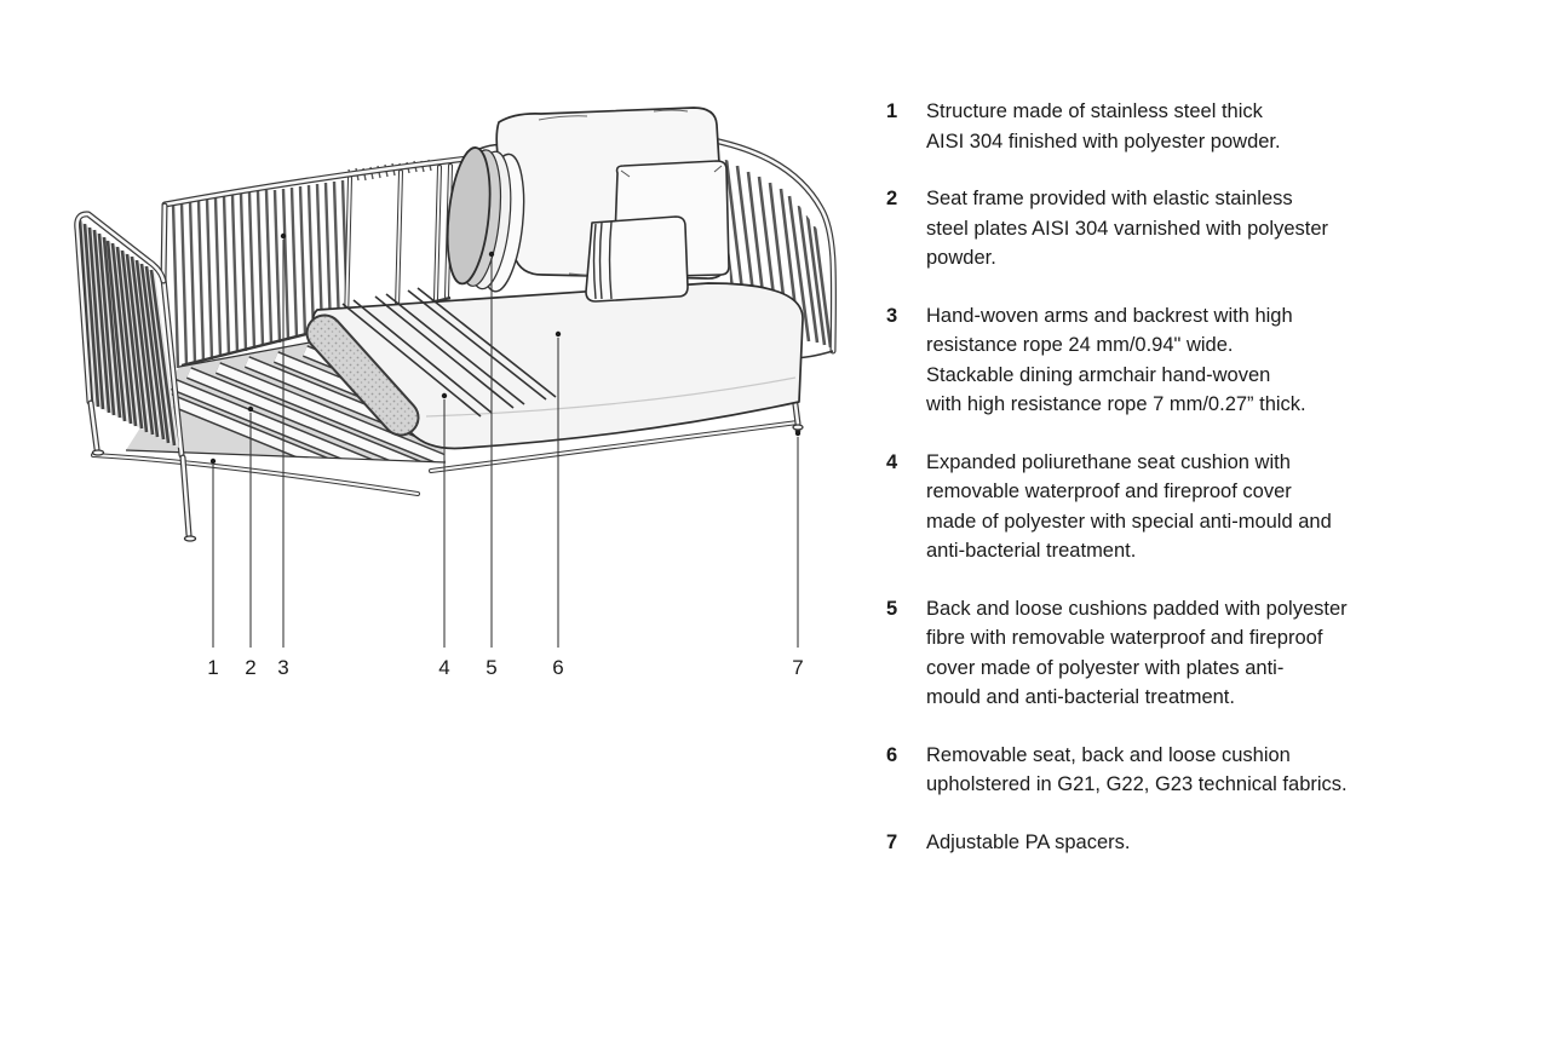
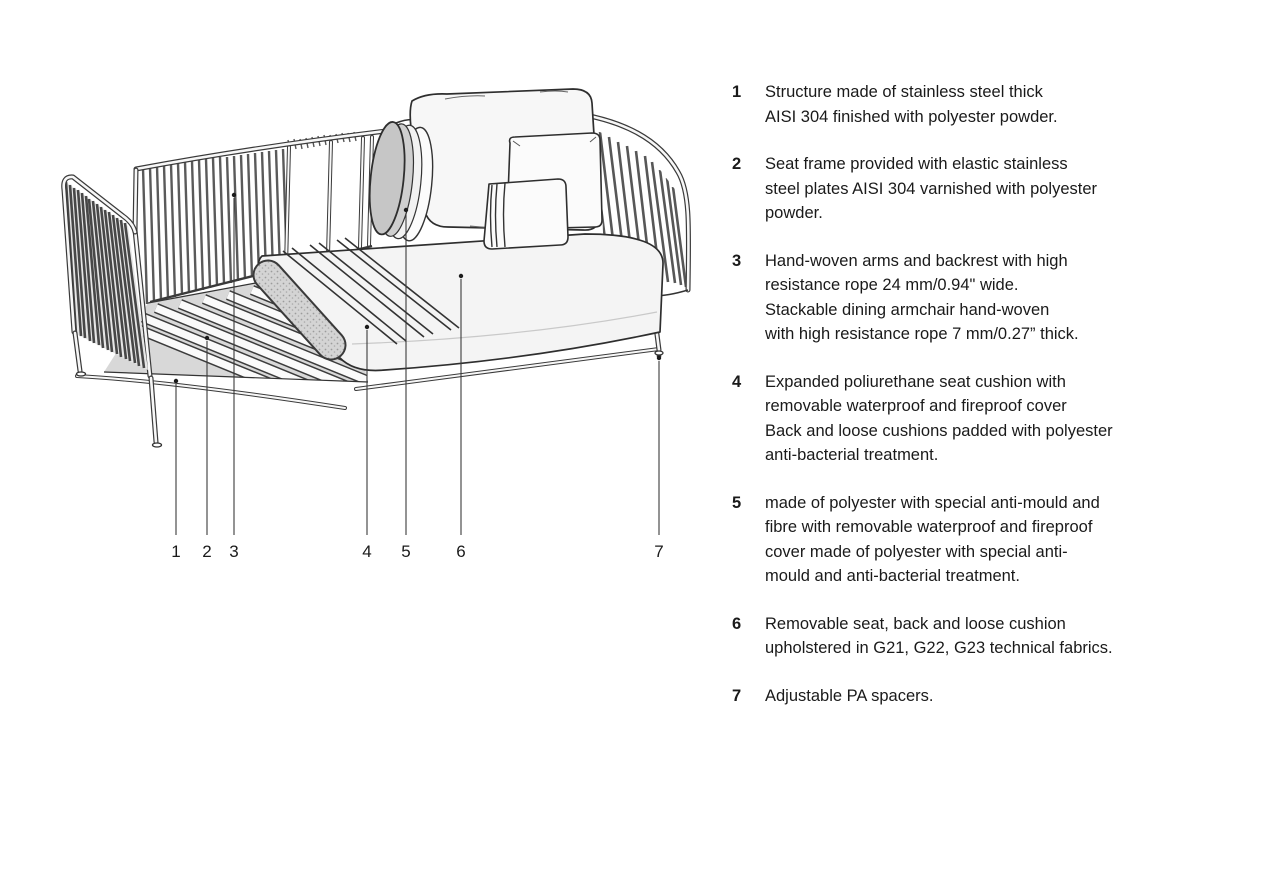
  1
  2
  3
  4
  5
  6
  7
  1
  Structure made of stainless steel thick
  AISI 304 finished with polyester powder.
  2
  Seat frame provided with elastic stainless
  steel plates AISI 304 varnished with polyester
  powder.
  3
  Hand-woven arms and backrest with high
  resistance rope 24 mm/0.94" wide.
  Stackable dining armchair hand-woven
  with high resistance rope 7 mm/0.27” thick.
  4
  Expanded poliurethane seat cushion with
  removable waterproof and fireproof cover
- made of polyester with special anti-mould and
+ Back and loose cushions padded with polyester
  anti-bacterial treatment.
  5
- Back and loose cushions padded with polyester
+ made of polyester with special anti-mould and
  fibre with removable waterproof and fireproof
- cover made of polyester with plates anti-
+ cover made of polyester with special anti-
  mould and anti-bacterial treatment.
  6
  Removable seat, back and loose cushion
  upholstered in G21, G22, G23 technical fabrics.
  7
  Adjustable PA spacers.
